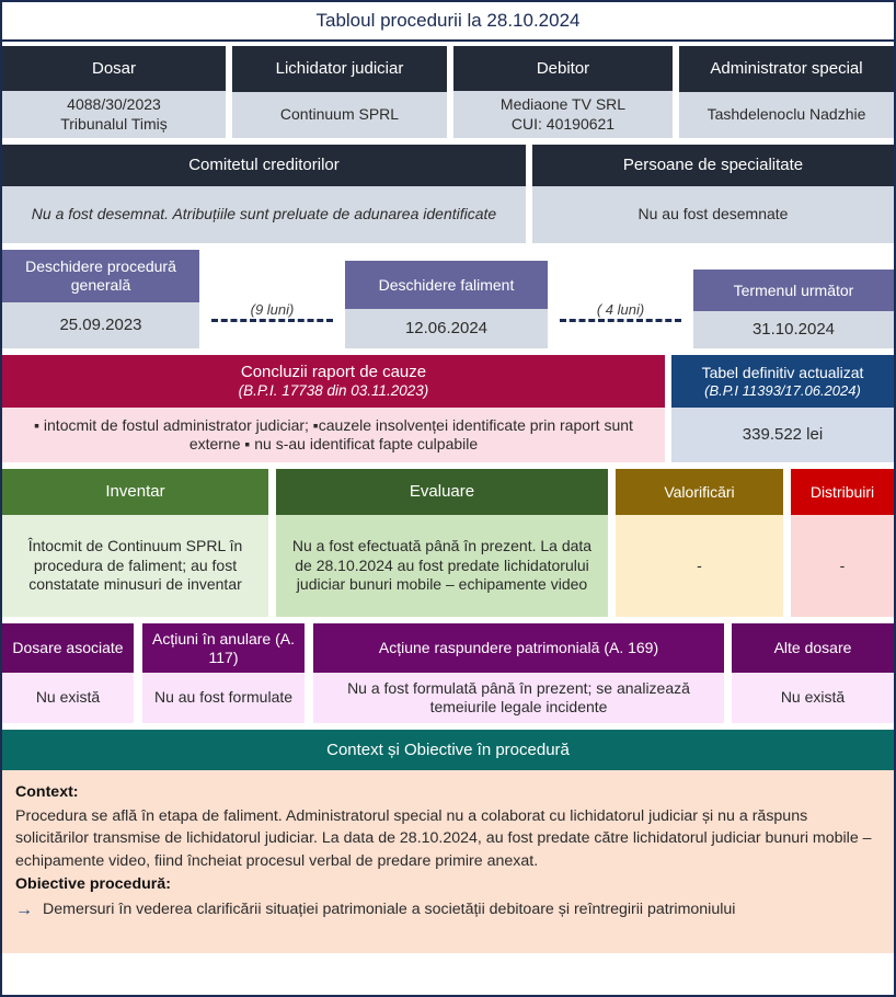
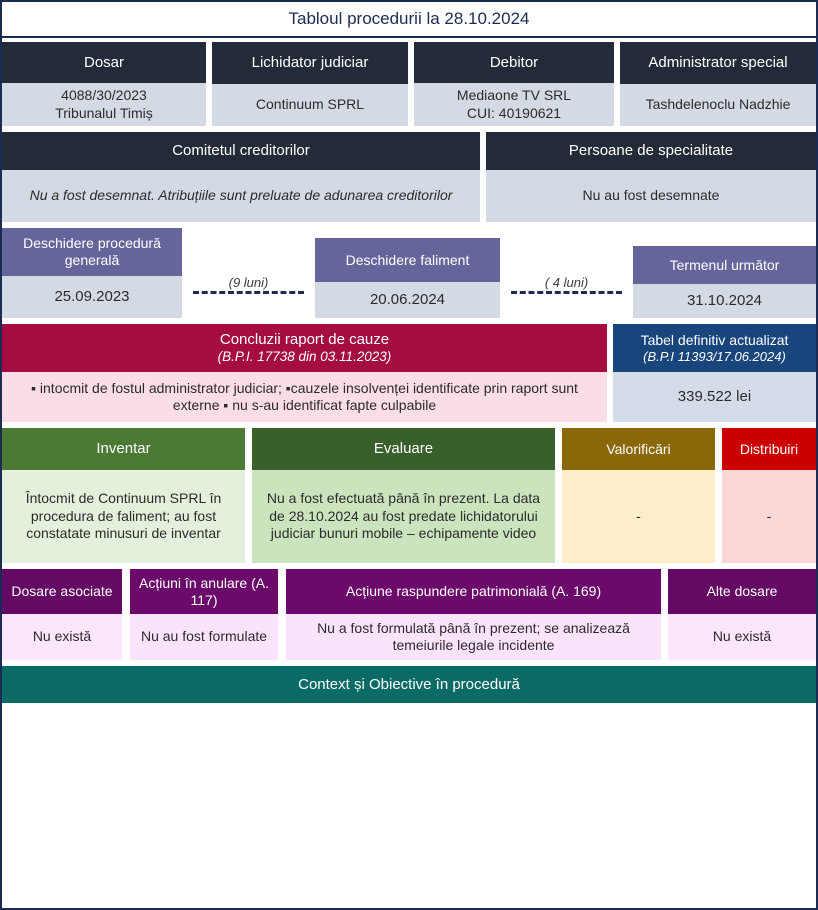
  Tabloul procedurii la 28.10.2024
  Dosar
  4088/30/2023
  Tribunalul Timiș
  Lichidator judiciar
  Continuum SPRL
  Debitor
  Mediaone TV SRL
  CUI: 40190621
  Administrator special
  Tashdelenoclu Nadzhie
  Comitetul creditorilor
- Nu a fost desemnat. Atribuțiile sunt preluate de adunarea identificate
+ Nu a fost desemnat. Atribuțiile sunt preluate de adunarea creditorilor
  Persoane de specialitate
  Nu au fost desemnate
  Deschidere procedură generală
  25.09.2023
  (9 luni)
  Deschidere faliment
- 12.06.2024
+ 20.06.2024
  ( 4 luni)
  Termenul următor
  31.10.2024
  Concluzii raport de cauze
  (B.P.I. 17738 din 03.11.2023)
  ▪ intocmit de fostul administrator judiciar; ▪cauzele insolvenței identificate prin raport sunt externe ▪ nu s-au identificat fapte culpabile
  Tabel definitiv actualizat
  (B.P.I 11393/17.06.2024)
  339.522 lei
  Inventar
  Întocmit de Continuum SPRL în procedura de faliment; au fost constatate minusuri de inventar
  Evaluare
  Nu a fost efectuată până în prezent. La data de 28.10.2024 au fost predate lichidatorului judiciar bunuri mobile – echipamente video
  Valorificări
  -
  Distribuiri
  -
  Dosare asociate
  Nu există
  Acțiuni în anulare (A. 117)
  Nu au fost formulate
  Acțiune raspundere patrimonială (A. 169)
  Nu a fost formulată până în prezent; se analizează temeiurile legale incidente
  Alte dosare
  Nu există
  Context și Obiective în procedură
- Context:
- Procedura se află în etapa de faliment. Administratorul special nu a colaborat cu lichidatorul judiciar și nu a răspuns solicitărilor transmise de lichidatorul judiciar. La data de 28.10.2024, au fost predate către lichidatorul judiciar bunuri mobile – echipamente video, fiind încheiat procesul verbal de predare primire anexat.
- Obiective procedură:
- →
- Demersuri în vederea clarificării situației patrimoniale a societății debitoare și reîntregirii patrimoniului
